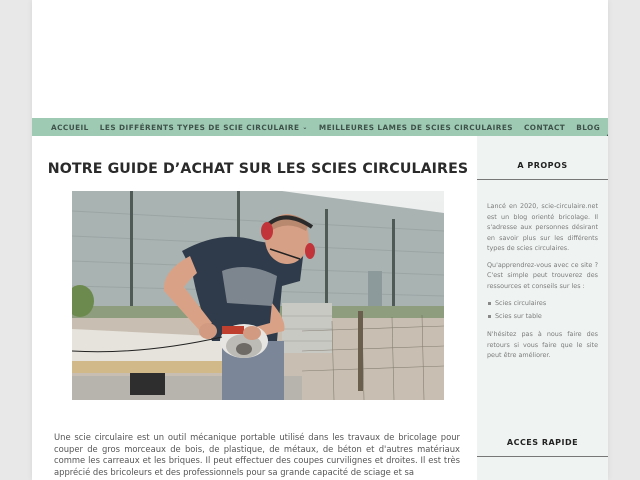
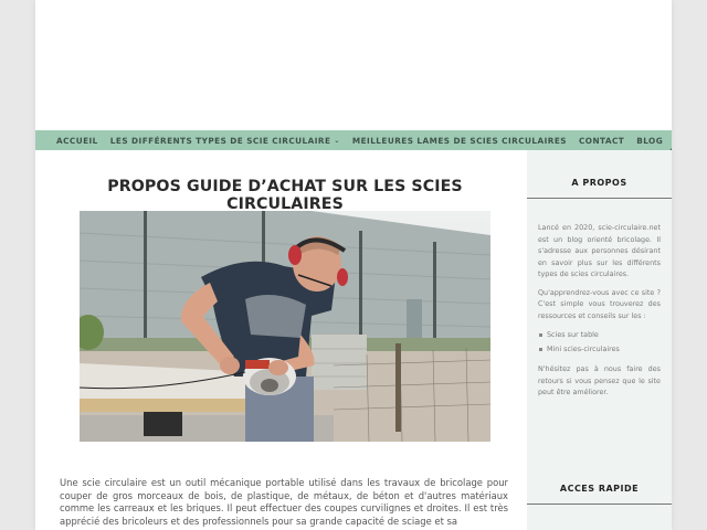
  ACCUEIL
  LES DIFFÉRENTS TYPES DE SCIE CIRCULAIRE
  MEILLEURES LAMES DE SCIES CIRCULAIRES
  CONTACT
  BLOG
- NOTRE GUIDE D’ACHAT SUR LES SCIES CIRCULAIRES
+ PROPOS GUIDE D’ACHAT SUR LES SCIES CIRCULAIRES
  Une scie circulaire est un outil mécanique portable utilisé dans les travaux de bricolage pour couper de gros morceaux de bois, de plastique, de métaux, de béton et d'autres matériaux comme les carreaux et les briques. Il peut effectuer des coupes curvilignes et droites. Il est très apprécié des bricoleurs et des professionnels pour sa grande capacité de sciage et sa
  A PROPOS
  Lancé en 2020, scie-circulaire.net est un blog orienté bricolage. Il s'adresse aux personnes désirant en savoir plus sur les différents types de scies circulaires.
- Qu'apprendrez-vous avec ce site ? C'est simple peut trouverez des ressources et conseils sur les :
+ Qu'apprendrez-vous avec ce site ? C'est simple vous trouverez des ressources et conseils sur les :
- Scies circulaires
  Scies sur table
+ Mini scies-circulaires
- N'hésitez pas à nous faire des retours si vous faire que le site peut être améliorer.
+ N'hésitez pas à nous faire des retours si vous pensez que le site peut être améliorer.
  ACCES RAPIDE
